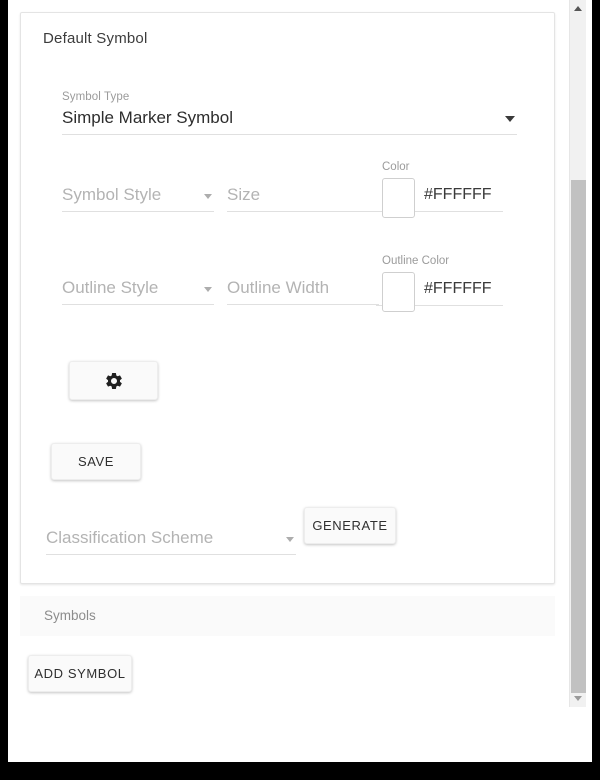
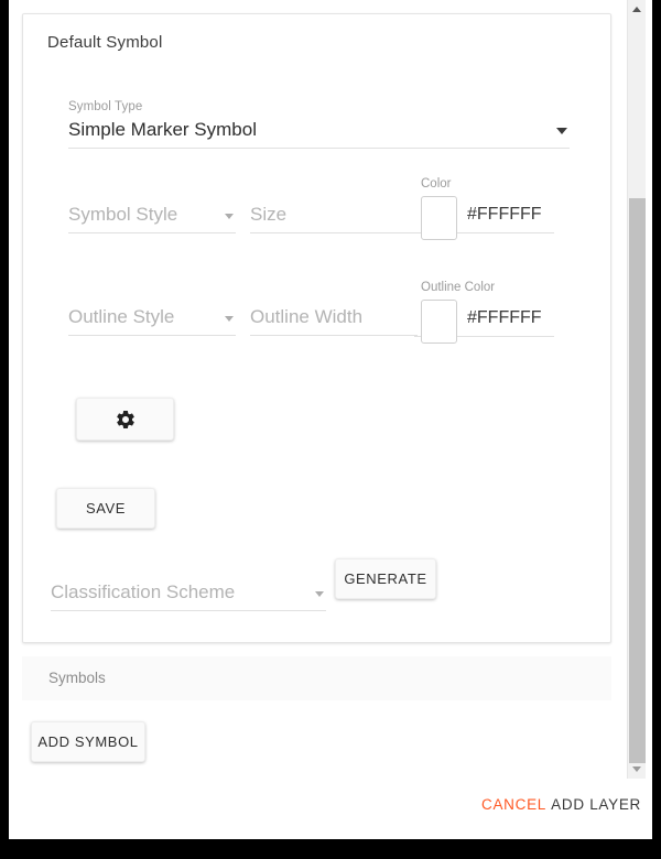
  Default Symbol
  Symbol Type
  Simple Marker Symbol
  Symbol Style
  Size
  Color
  #FFFFFF
  Outline Style
  Outline Width
  Outline Color
  #FFFFFF
  SAVE
  Classification Scheme
  GENERATE
  Symbols
  ADD SYMBOL
+ CANCEL
+ ADD LAYER
